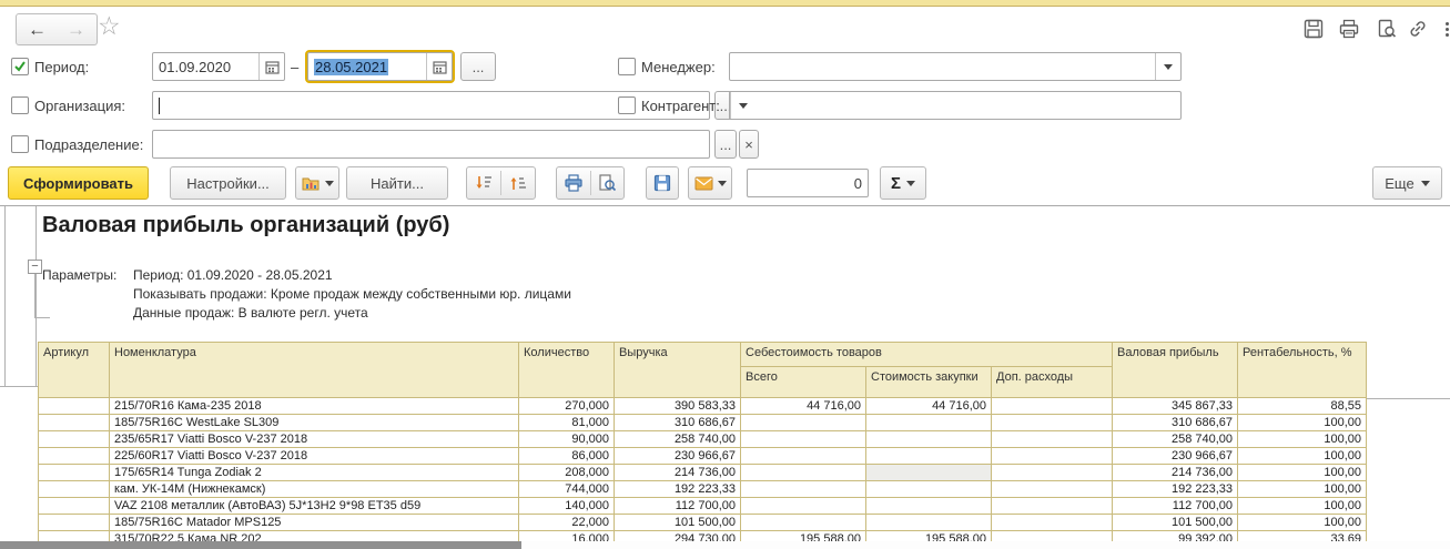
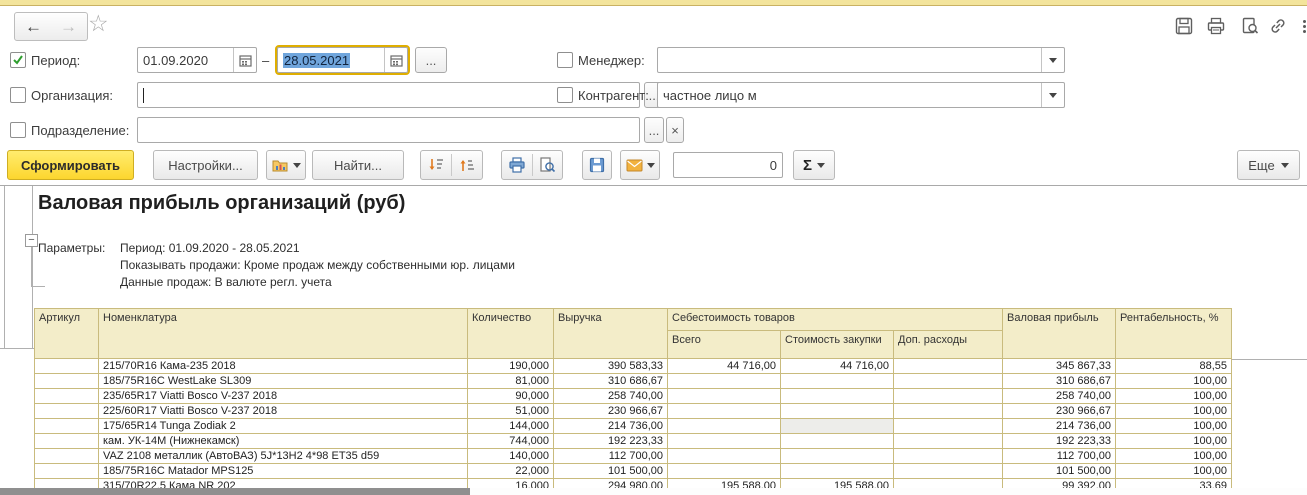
  ←
  →
  ☆
  Период:
  01.09.2020
  –
  28.05.2021
  ...
  Организация:
  Подразделение:
  ...
  ×
  Менеджер:
  Контрагент:
+ частное лицо м
  Сформировать
  Настройки...
  Найти...
  0
  Σ
  Еще
  −
  Валовая прибыль организаций (руб)
  Параметры:
  Период: 01.09.2020 - 28.05.2021
  Показывать продажи: Кроме продаж между собственными юр. лицами
  Данные продаж: В валюте регл. учета
  Артикул	Номенклатура	Количество	Выручка	Себестоимость товаров	Валовая прибыль	Рентабельность, %
  Всего	Стоимость закупки	Доп. расходы
- 	215/70R16 Кама-235 2018	270,000	390 583,33	44 716,00	44 716,00		345 867,33	88,55
+ 	215/70R16 Кама-235 2018	190,000	390 583,33	44 716,00	44 716,00		345 867,33	88,55
  	185/75R16C WestLake SL309	81,000	310 686,67				310 686,67	100,00
  	235/65R17 Viatti Bosco V-237 2018	90,000	258 740,00				258 740,00	100,00
- 	225/60R17 Viatti Bosco V-237 2018	86,000	230 966,67				230 966,67	100,00
+ 	225/60R17 Viatti Bosco V-237 2018	51,000	230 966,67				230 966,67	100,00
- 	175/65R14 Tunga Zodiak 2	208,000	214 736,00				214 736,00	100,00
+ 	175/65R14 Tunga Zodiak 2	144,000	214 736,00				214 736,00	100,00
  	кам. УК-14М (Нижнекамск)	744,000	192 223,33				192 223,33	100,00
- 	VAZ 2108 металлик (АвтоВАЗ) 5J*13H2 9*98 ET35 d59	140,000	112 700,00				112 700,00	100,00
+ 	VAZ 2108 металлик (АвтоВАЗ) 5J*13H2 4*98 ET35 d59	140,000	112 700,00				112 700,00	100,00
  	185/75R16C Matador MPS125	22,000	101 500,00				101 500,00	100,00
- 	315/70R22.5 Кама NR 202	16,000	294 730,00	195 588,00	195 588,00		99 392,00	33,69
+ 	315/70R22.5 Кама NR 202	16,000	294 980,00	195 588,00	195 588,00		99 392,00	33,69
